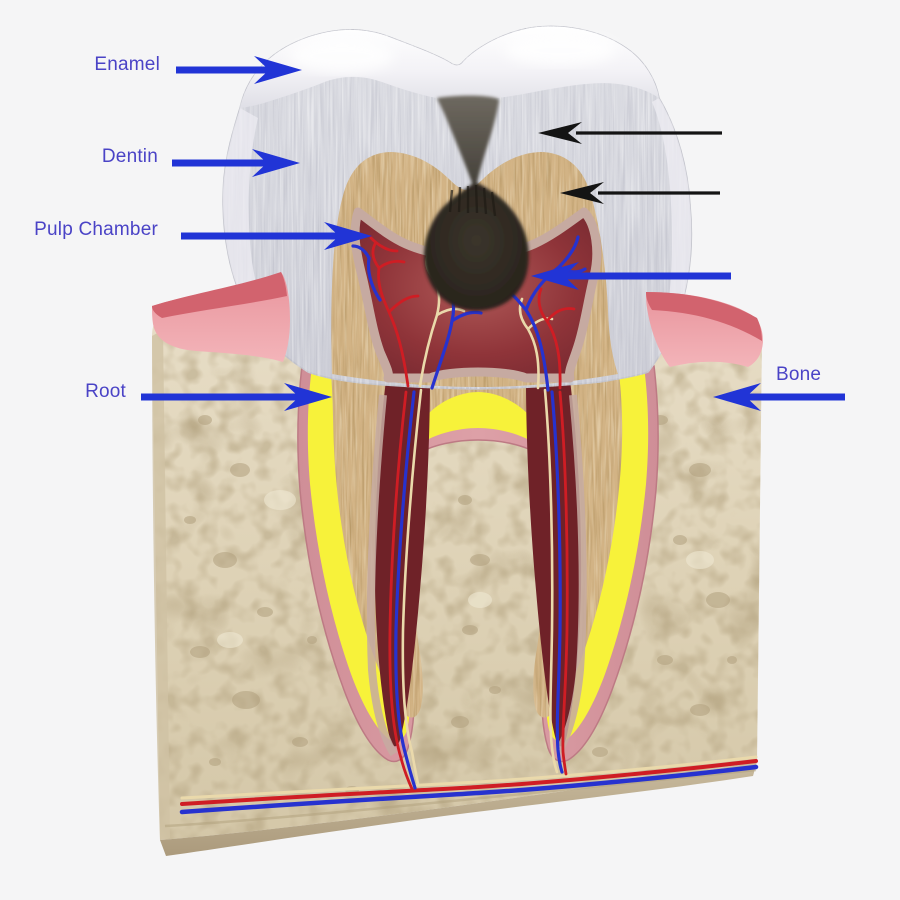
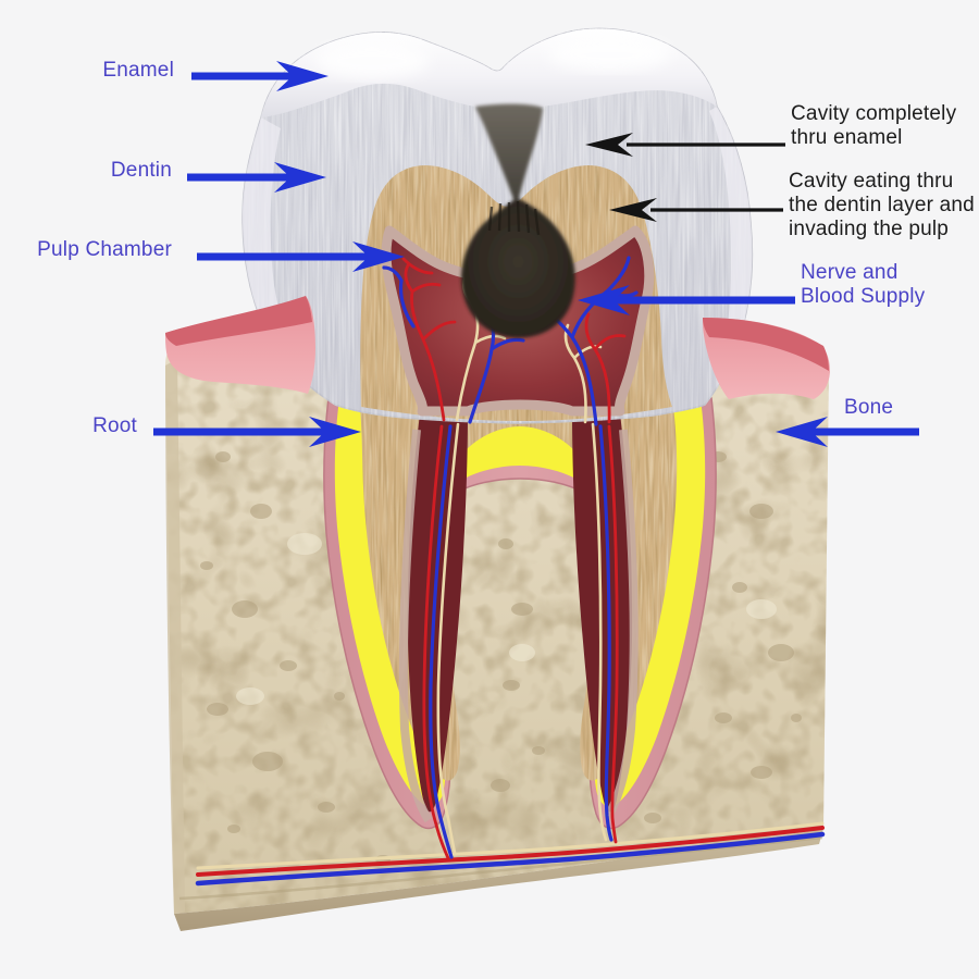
  Enamel
  Dentin
  Pulp Chamber
  Root
+ Cavity completely
+ thru enamel
+ Cavity eating thru
+ the dentin layer and
+ invading the pulp
+ Nerve and
+ Blood Supply
  Bone
